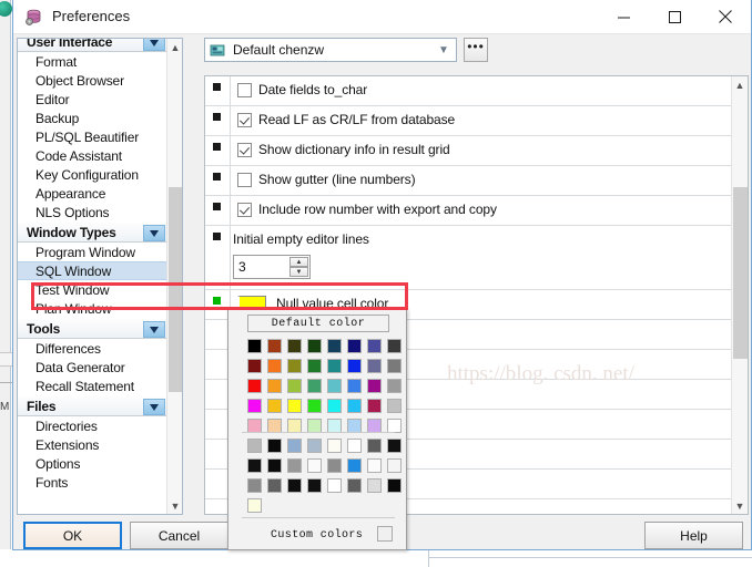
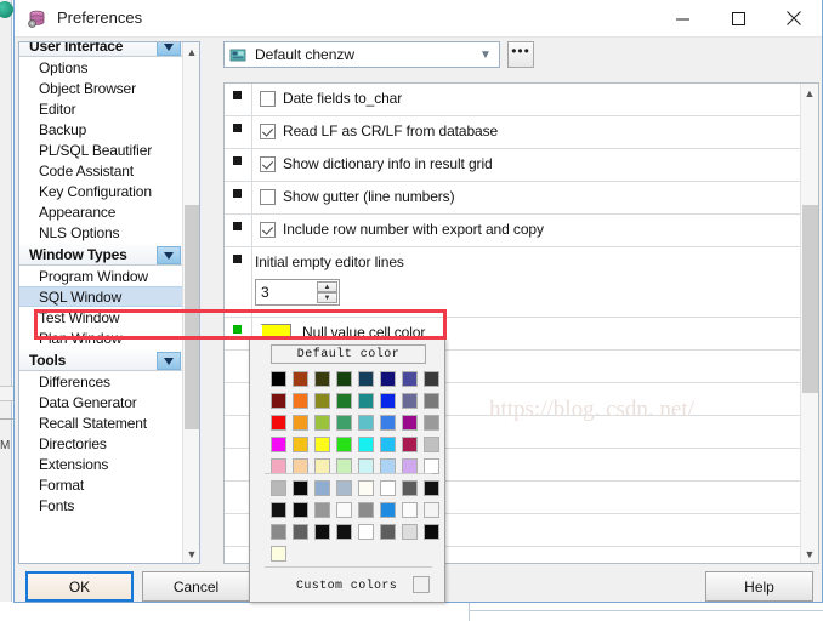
  M
  Preferences
  User Interface
- Format
+ Options
  Object Browser
  Editor
  Backup
  PL/SQL Beautifier
  Code Assistant
  Key Configuration
  Appearance
  NLS Options
  Window Types
  Program Window
  SQL Window
  Test Window
  Plan Window
  Tools
  Differences
  Data Generator
  Recall Statement
- Files
  Directories
  Extensions
- Options
+ Format
  Fonts
  ▲
  ▼
  Default chenzw
  ▼
  •••
  Date fields to_char
  Read LF as CR/LF from database
  Show dictionary info in result grid
  Show gutter (line numbers)
  Include row number with export and copy
  Initial empty editor lines
  3
  Null value cell color
  https://blog. csdn. net/
  ▲
  ▼
  Default color
  Custom colors
  OK
  Cancel
  Help
